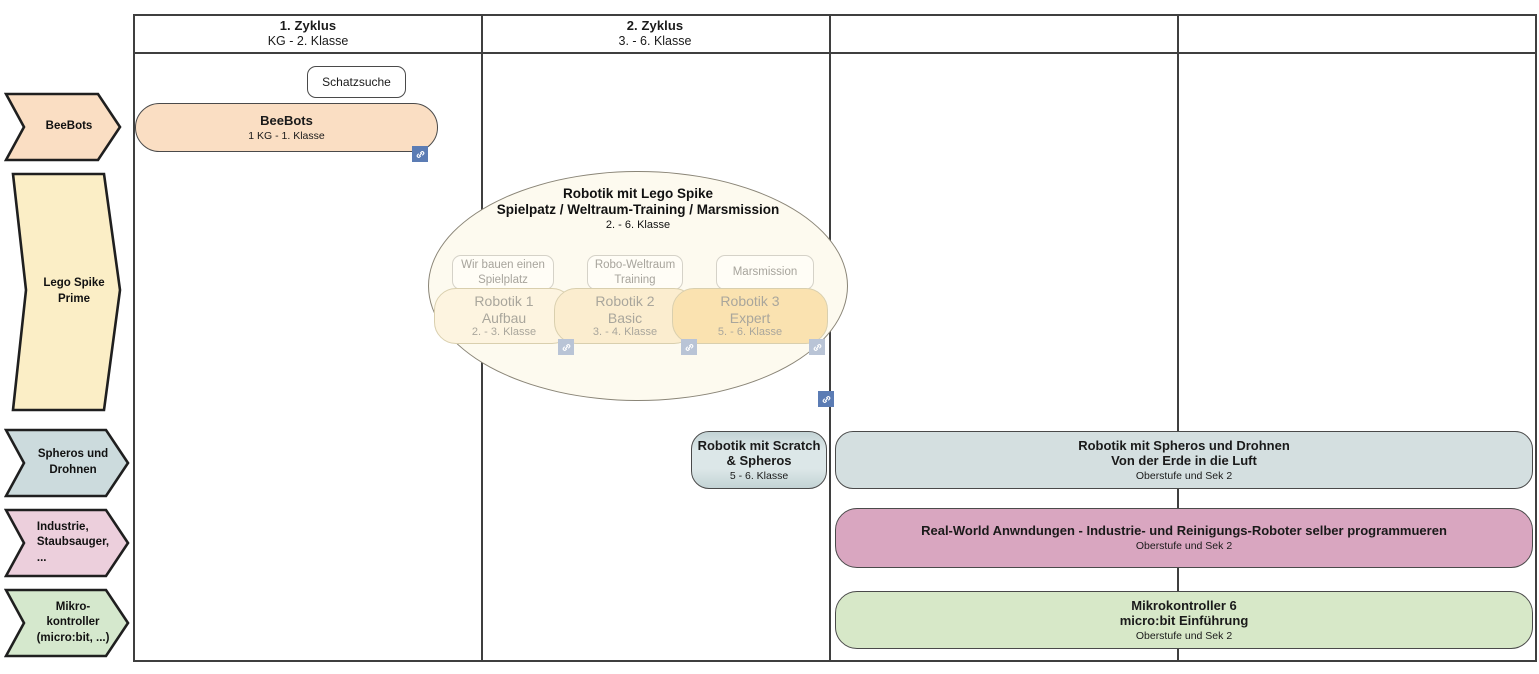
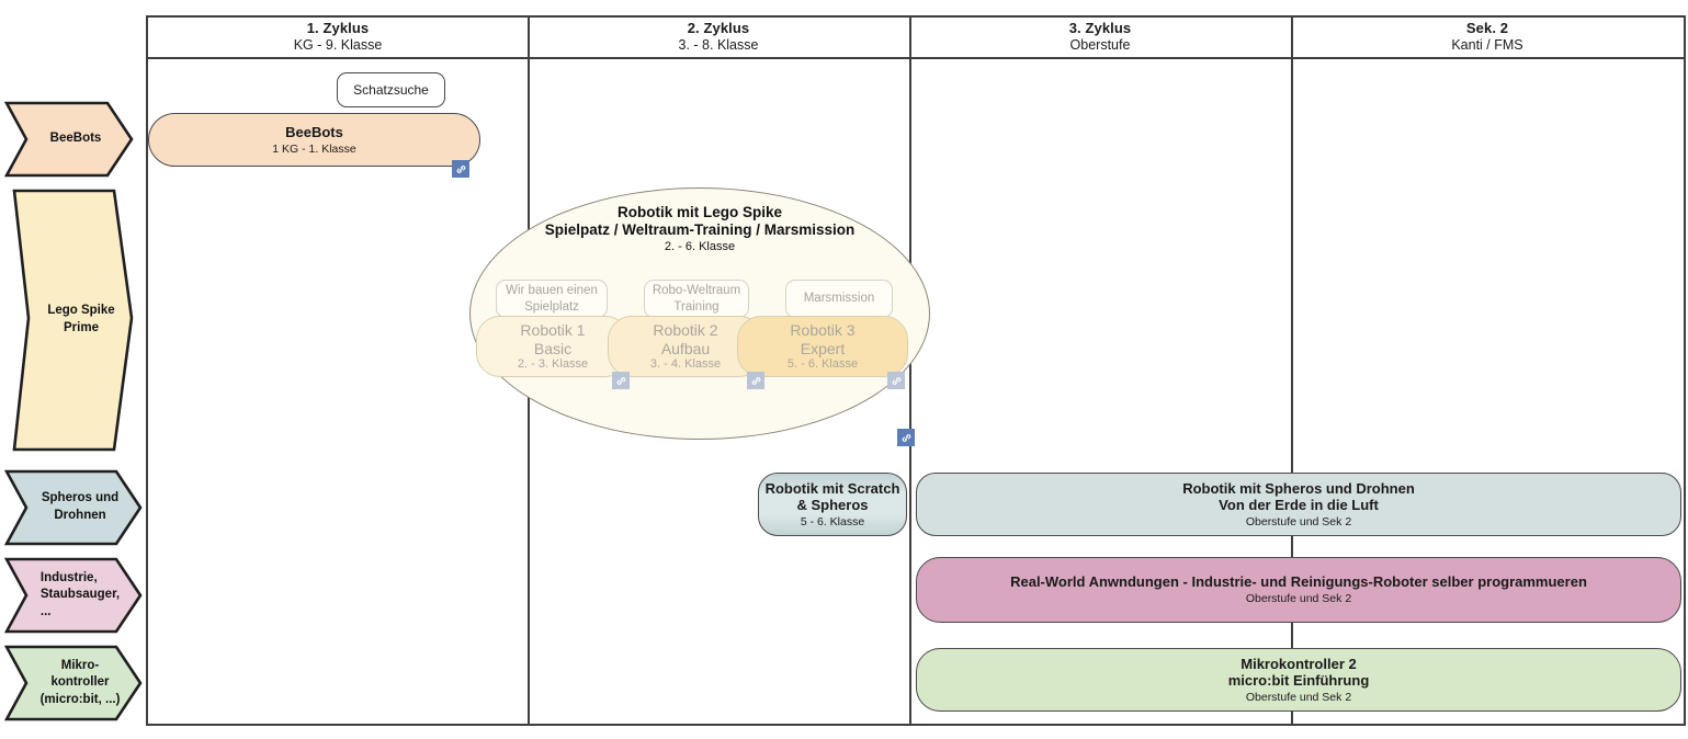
  BeeBots
  Lego Spike
  Prime
  Spheros und
  Drohnen
  Industrie,
  Staubsauger,
  ...
  Mikro-
  kontroller
  (micro:bit, ...)
  1. Zyklus
- KG - 2. Klasse
+ KG - 9. Klasse
  2. Zyklus
- 3. - 6. Klasse
+ 3. - 8. Klasse
+ 3. Zyklus
+ Oberstufe
+ Sek. 2
+ Kanti / FMS
  Schatzsuche
  BeeBots
  1 KG - 1. Klasse
  Robotik mit Lego Spike
  Spielpatz / Weltraum-Training / Marsmission
  2. - 6. Klasse
  Wir bauen einen
  Spielplatz
  Robo-Weltraum
  Training
  Marsmission
  Robotik 1
- Aufbau
+ Basic
  2. - 3. Klasse
  Robotik 2
- Basic
+ Aufbau
  3. - 4. Klasse
  Robotik 3
  Expert
  5. - 6. Klasse
  Robotik mit Scratch
  & Spheros
  5 - 6. Klasse
  Robotik mit Spheros und Drohnen
  Von der Erde in die Luft
  Oberstufe und Sek 2
  Real-World Anwndungen - Industrie- und Reinigungs-Roboter selber programmueren
  Oberstufe und Sek 2
- Mikrokontroller 6
+ Mikrokontroller 2
  micro:bit Einführung
  Oberstufe und Sek 2
